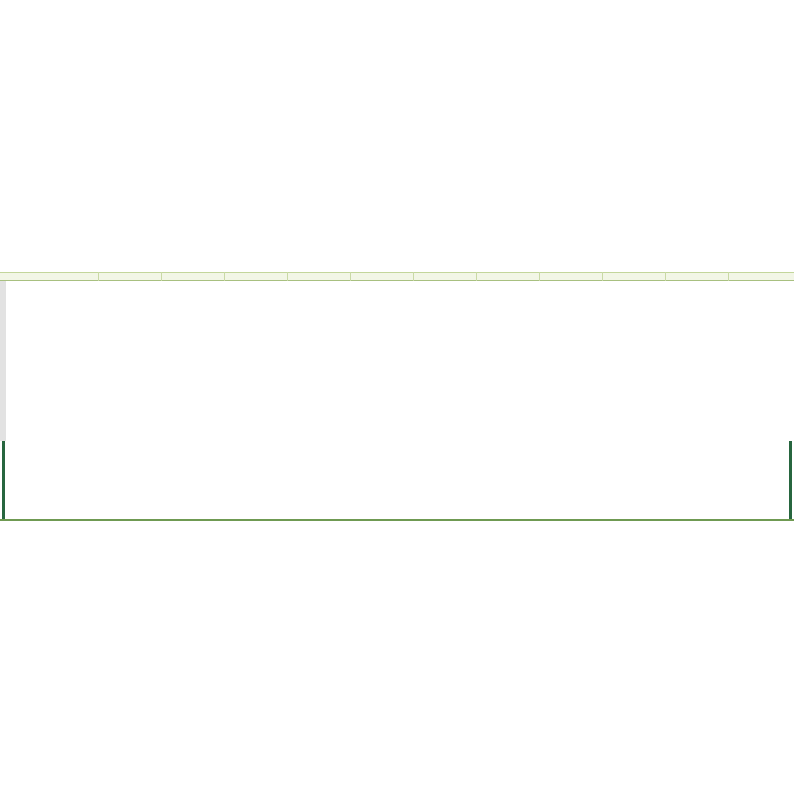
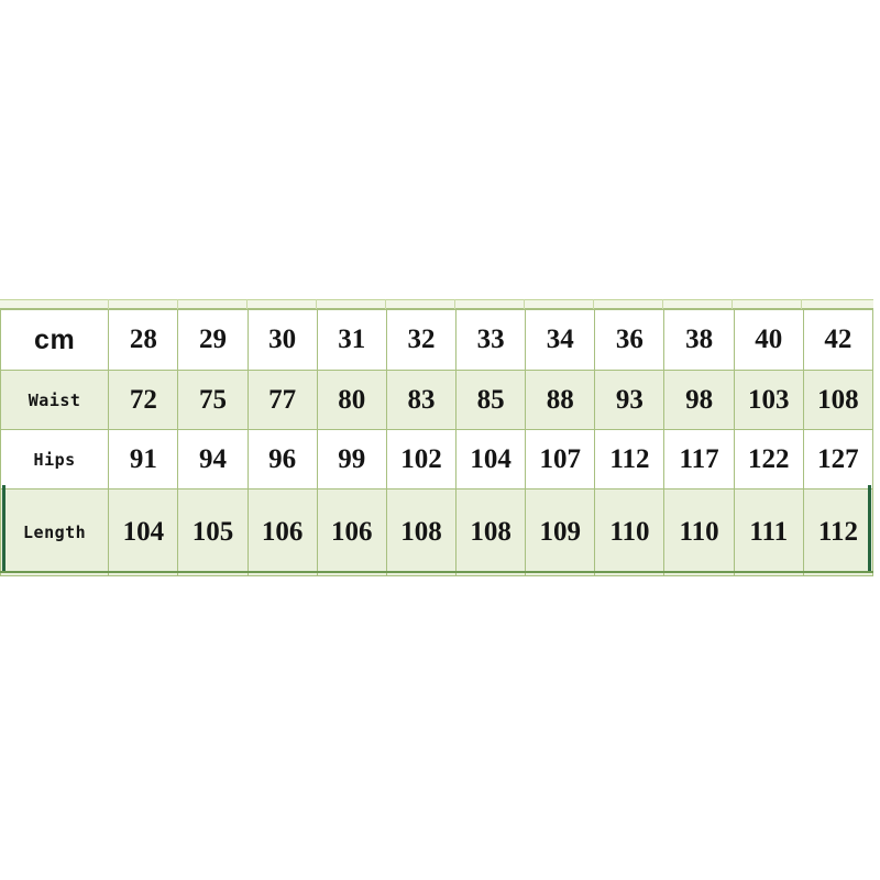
+ cm	28	29	30	31	32	33	34	36	38	40	42
+ Waist	72	75	77	80	83	85	88	93	98	103	108
+ Hips	91	94	96	99	102	104	107	112	117	122	127
+ Length	104	105	106	106	108	108	109	110	110	111	112
